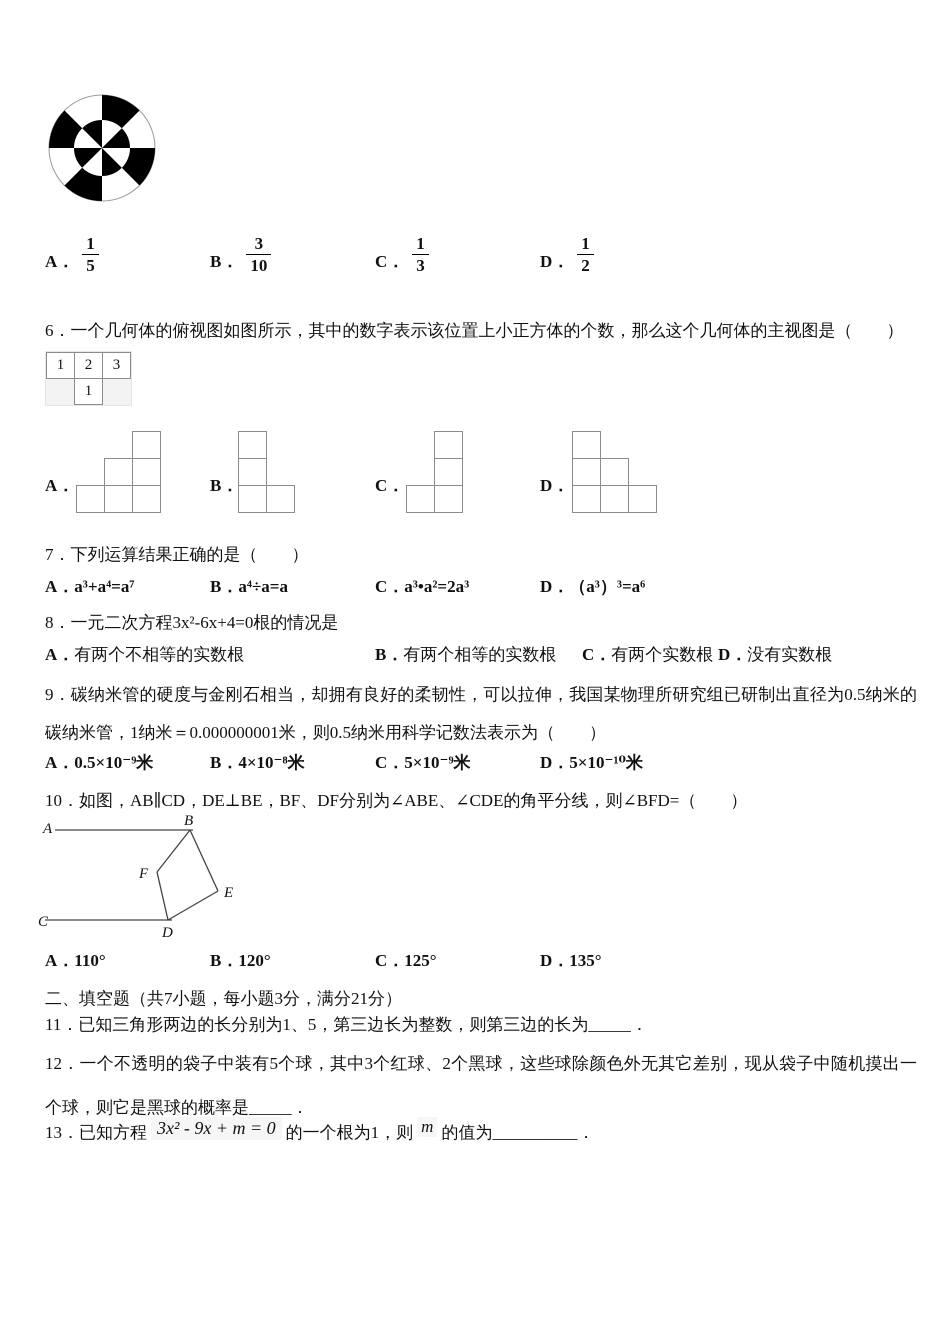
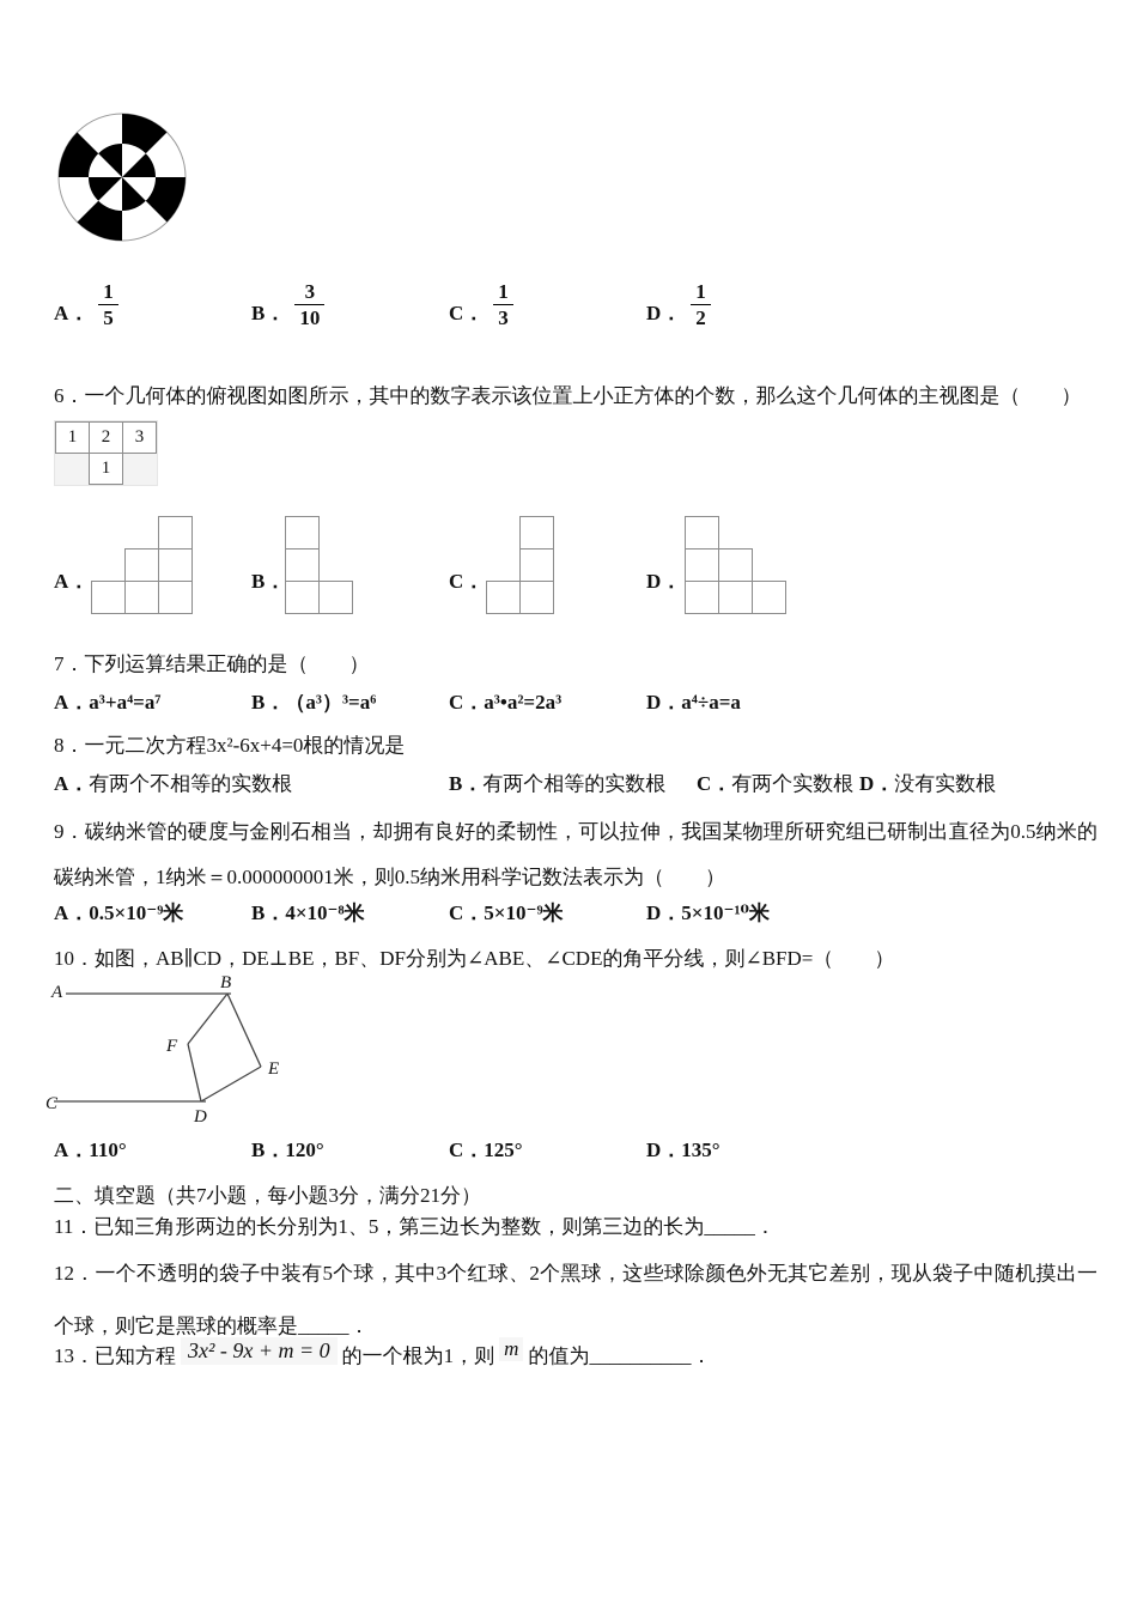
  A．
  1
  5
  B．
  3
  10
  C．
  1
  3
  D．
  1
  2
  6．一个几何体的俯视图如图所示，其中的数字表示该位置上小正方体的个数，那么这个几何体的主视图是（ ）
  1
  2
  3
  1
  A．
  B．
  C．
  D．
  7．下列运算结果正确的是（ ）
  A．a³+a⁴=a⁷
- B．a⁴÷a=a
+ B．（a³）³=a⁶
  C．a³•a²=2a³
- D．（a³）³=a⁶
+ D．a⁴÷a=a
  8．一元二次方程3x²-6x+4=0根的情况是
  A．有两个不相等的实数根
  B．有两个相等的实数根
  C．有两个实数根
  D．没有实数根
  9．碳纳米管的硬度与金刚石相当，却拥有良好的柔韧性，可以拉伸，我国某物理所研究组已研制出直径为0.5纳米的碳纳米管，1纳米＝0.000000001米，则0.5纳米用科学记数法表示为（ ）
  A．0.5×10⁻⁹米
  B．4×10⁻⁸米
  C．5×10⁻⁹米
  D．5×10⁻¹⁰米
  10．如图，AB∥CD，DE⊥BE，BF、DF分别为∠ABE、∠CDE的角平分线，则∠BFD=（ ）
  A
  B
  C
  D
  E
  F
  A．110°
  B．120°
  C．125°
  D．135°
  二、填空题（共7小题，每小题3分，满分21分）
  11．已知三角形两边的长分别为1、5，第三边长为整数，则第三边的长为_____．
  12．一个不透明的袋子中装有5个球，其中3个红球、2个黑球，这些球除颜色外无其它差别，现从袋子中随机摸出一个球，则它是黑球的概率是_____．
  13．已知方程
  3x² - 9x + m = 0
  的一个根为1，则
  m
  的值为__________．
